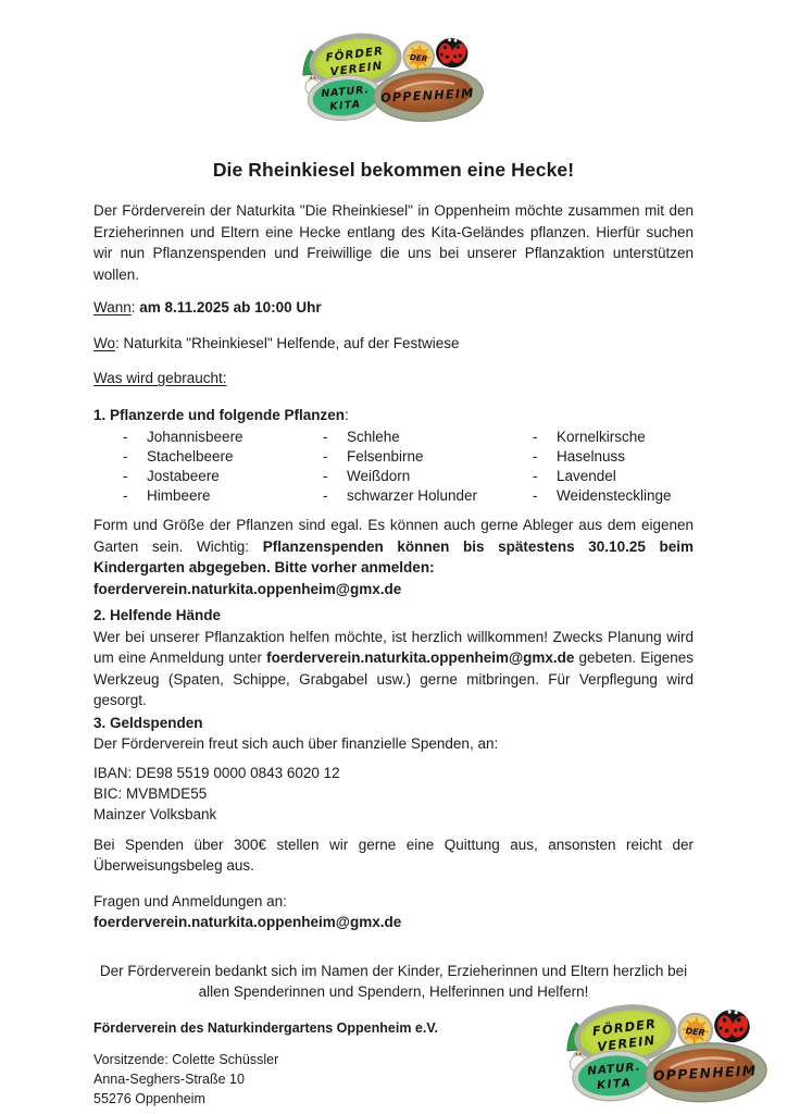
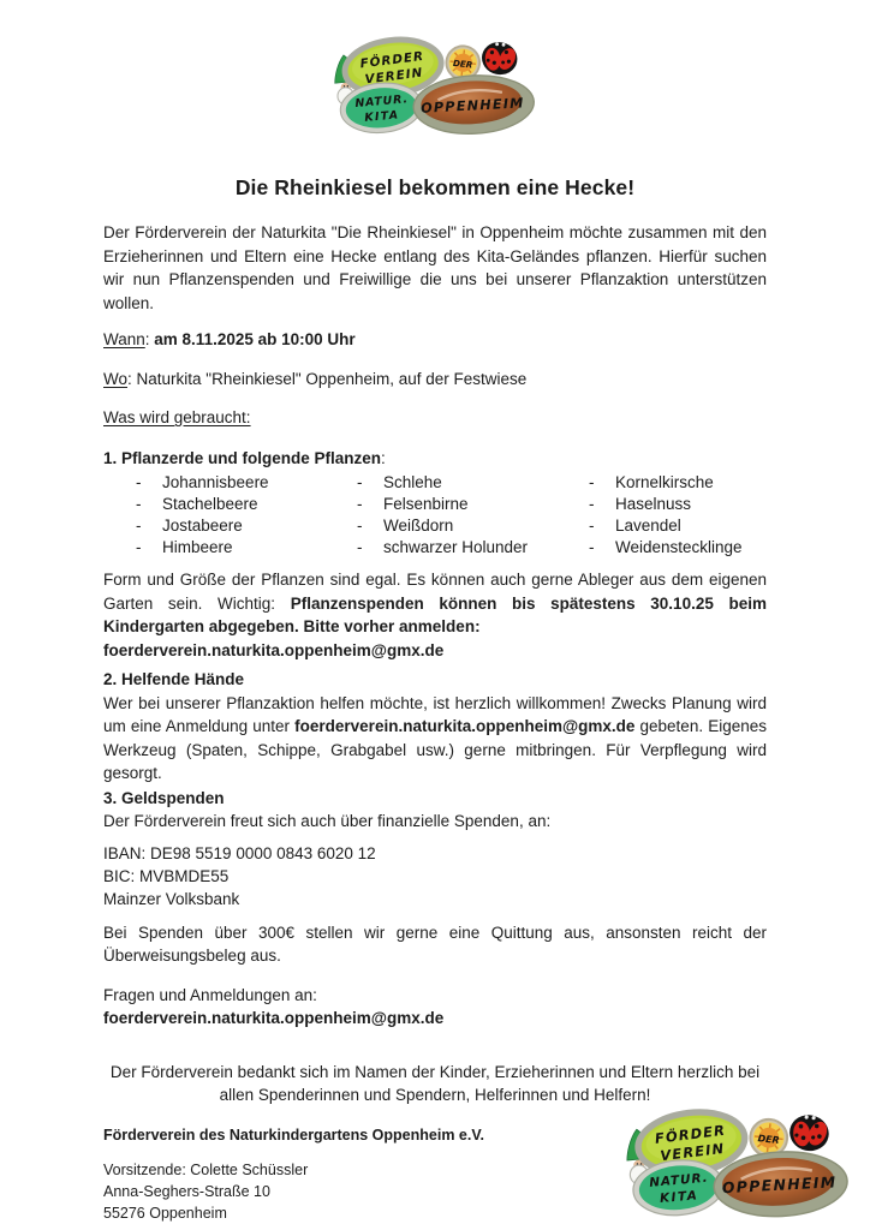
  Die Rheinkiesel bekommen eine Hecke!
  Der Förderverein der Naturkita "Die Rheinkiesel" in Oppenheim möchte zusammen mit den Erzieherinnen und Eltern eine Hecke entlang des Kita-Geländes pflanzen. Hierfür suchen wir nun Pflanzenspenden und Freiwillige die uns bei unserer Pflanzaktion unterstützen wollen.
  Wann: am 8.11.2025 ab 10:00 Uhr
- Wo: Naturkita "Rheinkiesel" Helfende, auf der Festwiese
+ Wo: Naturkita "Rheinkiesel" Oppenheim, auf der Festwiese
  Was wird gebraucht:
  1. Pflanzerde und folgende Pflanzen:
  -
  Johannisbeere
  -
  Stachelbeere
  -
  Jostabeere
  -
  Himbeere
  -
  Schlehe
  -
  Felsenbirne
  -
  Weißdorn
  -
  schwarzer Holunder
  -
  Kornelkirsche
  -
  Haselnuss
  -
  Lavendel
  -
  Weidenstecklinge
  Form und Größe der Pflanzen sind egal. Es können auch gerne Ableger aus dem eigenen Garten sein. Wichtig: Pflanzenspenden können bis spätestens 30.10.25 beim Kindergarten abgegeben. Bitte vorher anmelden:
  foerderverein.naturkita.oppenheim@gmx.de
  2. Helfende Hände
  Wer bei unserer Pflanzaktion helfen möchte, ist herzlich willkommen! Zwecks Planung wird um eine Anmeldung unter foerderverein.naturkita.oppenheim@gmx.de gebeten. Eigenes Werkzeug (Spaten, Schippe, Grabgabel usw.) gerne mitbringen. Für Verpflegung wird gesorgt.
  3. Geldspenden
  Der Förderverein freut sich auch über finanzielle Spenden, an:
  IBAN: DE98 5519 0000 0843 6020 12
  BIC: MVBMDE55
  Mainzer Volksbank
  Bei Spenden über 300€ stellen wir gerne eine Quittung aus, ansonsten reicht der Überweisungsbeleg aus.
  Fragen und Anmeldungen an:
  foerderverein.naturkita.oppenheim@gmx.de
  Der Förderverein bedankt sich im Namen der Kinder, Erzieherinnen und Eltern herzlich bei allen Spenderinnen und Spendern, Helferinnen und Helfern!
  Förderverein des Naturkindergartens Oppenheim e.V.
  Vorsitzende: Colette Schüssler
  Anna-Seghers-Straße 10
  55276 Oppenheim
